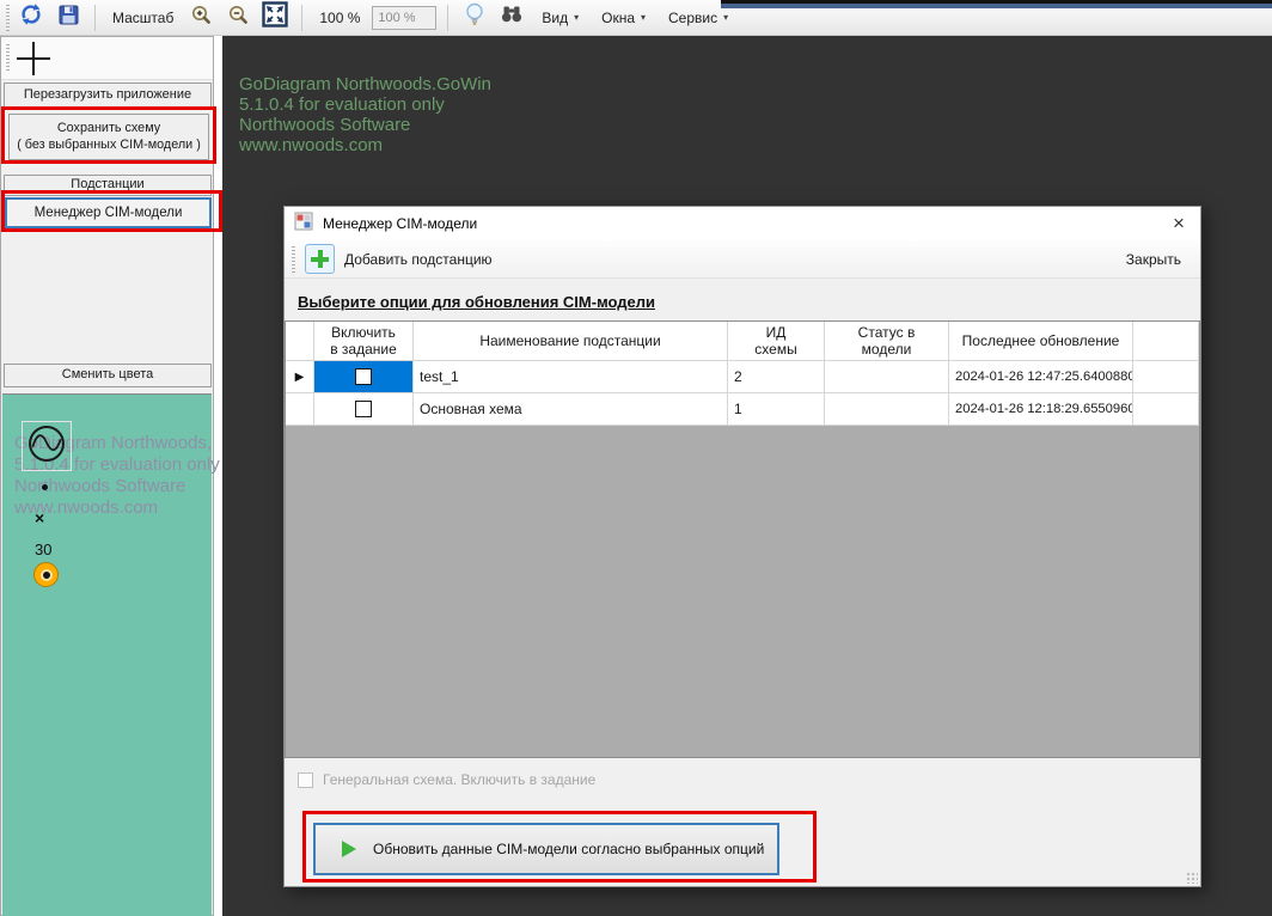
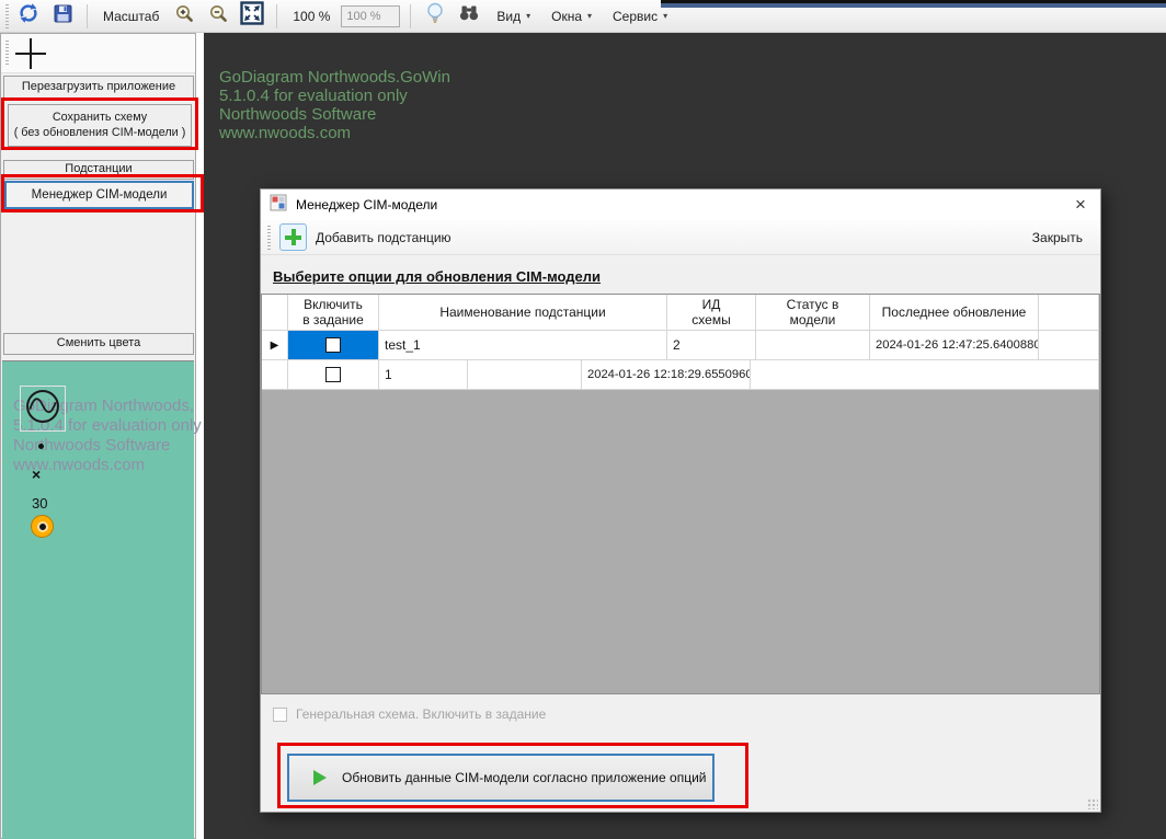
  Масштаб
  100 %
  100 %
  Вид
  ▾
  Окна
  ▾
  Сервис
  ▾
  Перезагрузить приложение
  Сохранить схему
- ( без выбранных CIM-модели )
+ ( без обновления CIM-модели )
  Подстанции
  Менеджер CIM-модели
  Сменить цвета
  GDiagram Northwoods,
  5.1.0.4 for evaluation only
  Norhwoods Software
  www.nwoods.com
  ×
  30
  GoDiagram Northwoods.GoWin
  5.1.0.4 for evaluation only
  Northwoods Software
  www.nwoods.com
  Менеджер CIM-модели
  ×
  Добавить подстанцию
  Закрыть
  Выберите опции для обновления CIM-модели
  Включить
  в задание
  Наименование подстанции
  ИД
  схемы
  Статус в
  модели
  Последнее обновление
  ▶
  test_1
  2
  2024-01-26 12:47:25.6400880
- Основная хема
  1
  2024-01-26 12:18:29.6550960
  Генеральная схема. Включить в задание
- Обновить данные CIM-модели согласно выбранных опций
+ Обновить данные CIM-модели согласно приложение опций
